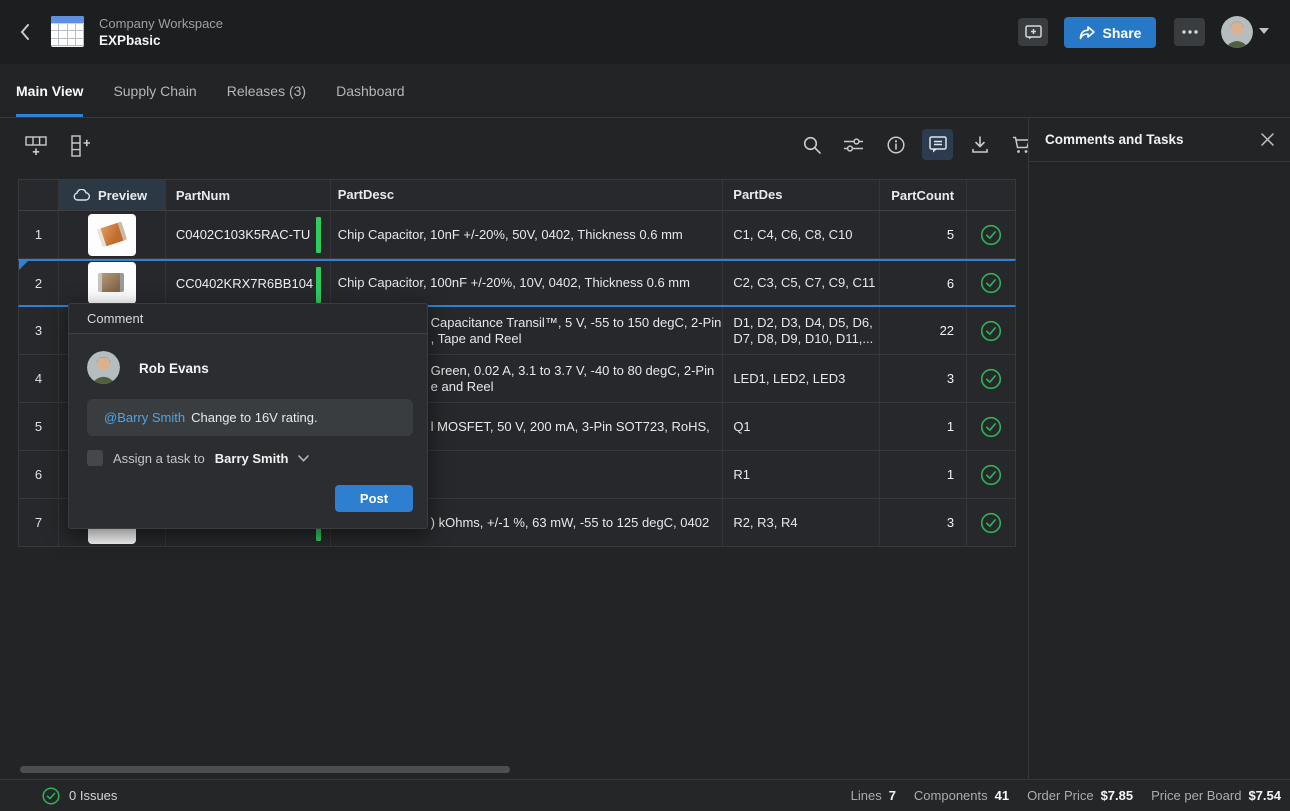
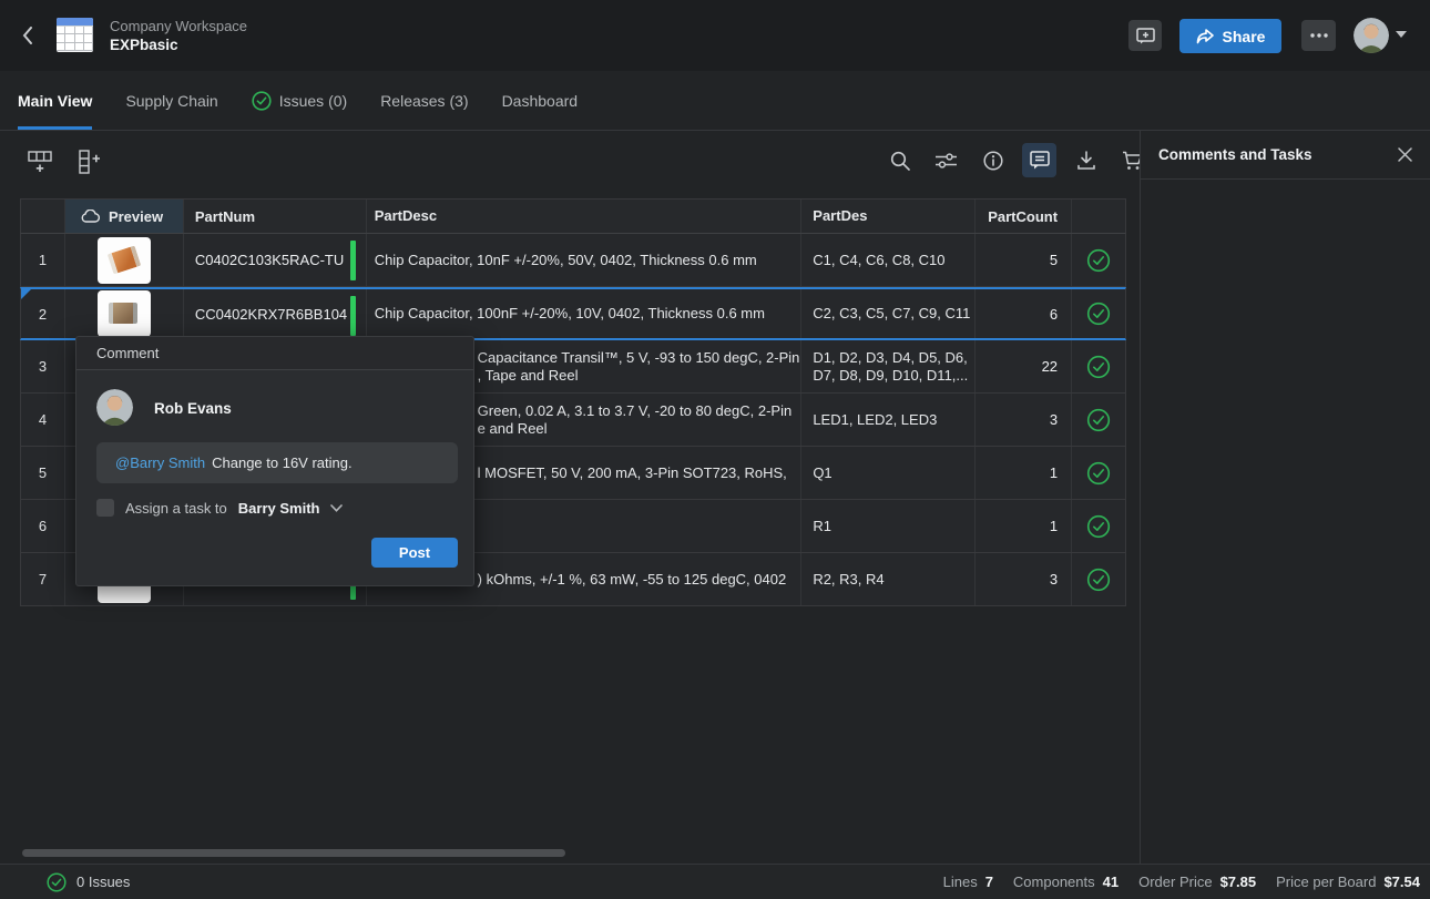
  Company Workspace
  EXPbasic
  Share
  Main View
  Supply Chain
+ Issues (0)
  Releases (3)
  Dashboard
  Preview
  PartNum
  PartDesc
  PartDes
  PartCount
  1
  C0402C103K5RAC-TU
  Chip Capacitor, 10nF +/-20%, 50V, 0402, Thickness 0.6 mm
  C1, C4, C6, C8, C10
  5
  2
  CC0402KRX7R6BB104
  Chip Capacitor, 100nF +/-20%, 10V, 0402, Thickness 0.6 mm
  C2, C3, C5, C7, C9, C11
  6
  3
- Capacitance Transil™, 5 V, -55 to 150 degC, 2-Pin
+ Capacitance Transil™, 5 V, -93 to 150 degC, 2-Pin
  , Tape and Reel
  D1, D2, D3, D4, D5, D6,
  D7, D8, D9, D10, D11,...
  22
  4
- Green, 0.02 A, 3.1 to 3.7 V, -40 to 80 degC, 2-Pin
+ Green, 0.02 A, 3.1 to 3.7 V, -20 to 80 degC, 2-Pin
  e and Reel
  LED1, LED2, LED3
  3
  5
  l MOSFET, 50 V, 200 mA, 3-Pin SOT723, RoHS,
  Q1
  1
  6
  R1
  1
  7
  ) kOhms, +/-1 %, 63 mW, -55 to 125 degC, 0402
  R2, R3, R4
  3
  Comment
  Rob Evans
  @Barry Smith
  Change to 16V rating.
  Assign a task to
  Barry Smith
  Post
  Comments and Tasks
  0 Issues
  Lines
  7
  Components
  41
  Order Price
  $7.85
  Price per Board
  $7.54
